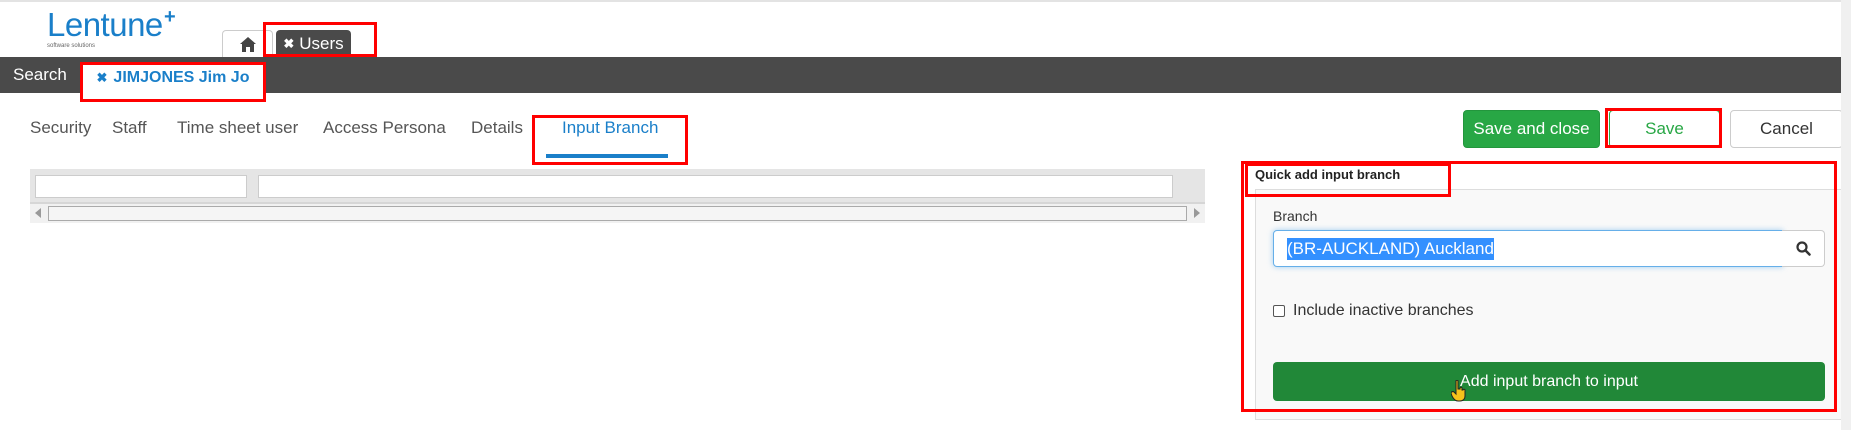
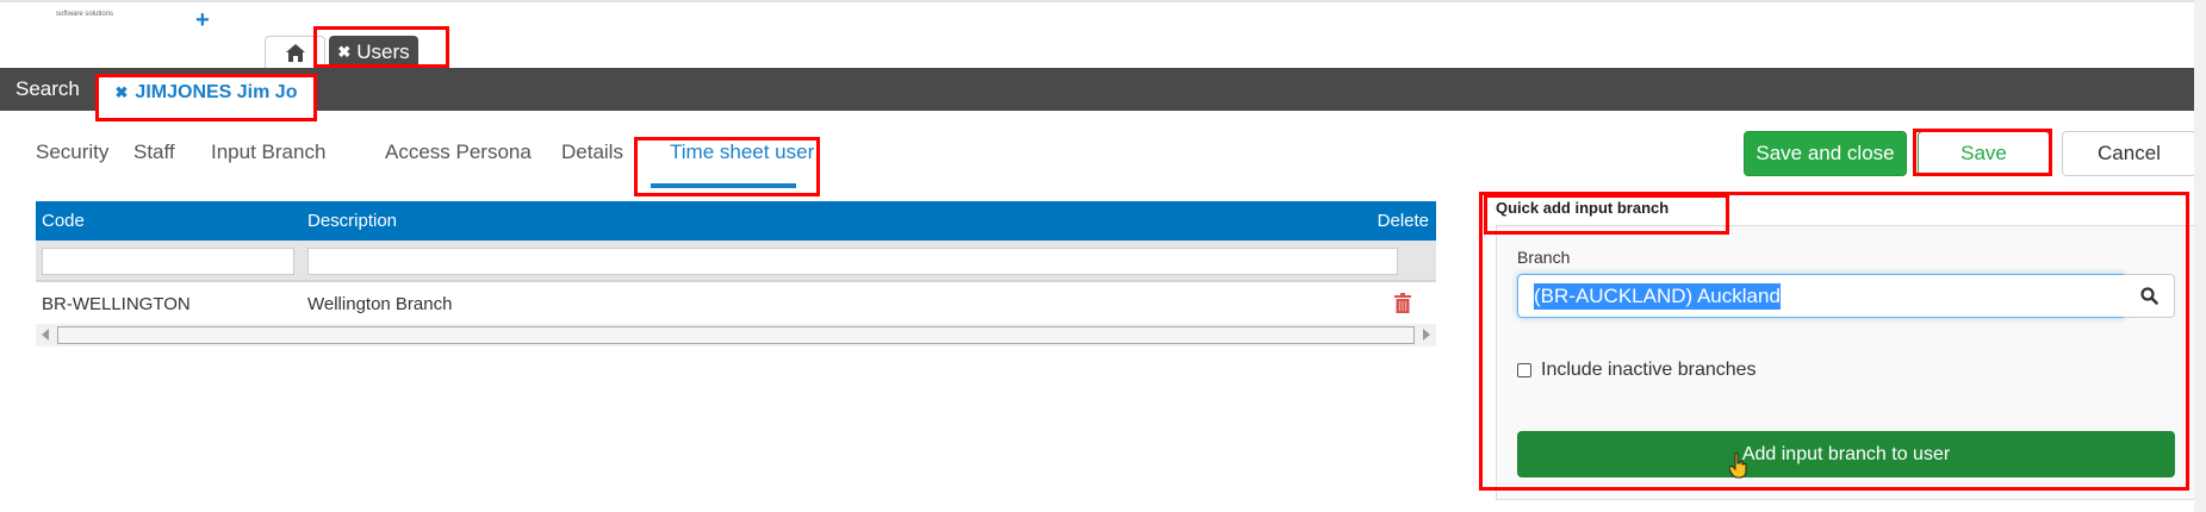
- Lentune
  +
  ✖
  Users
  Search
  ✖
  JIMJONES Jim Jo
  Security
  Staff
- Time sheet user
+ Input Branch
  Access Persona
  Details
- Input Branch
+ Time sheet user
  Save and close
  Save
  Cancel
+ Code
+ Description
+ Delete
+ BR-WELLINGTON
+ Wellington Branch
  Quick add input branch
  Branch
  (BR-AUCKLAND) Auckland
  Include inactive branches
- Add input branch to input
+ Add input branch to user
